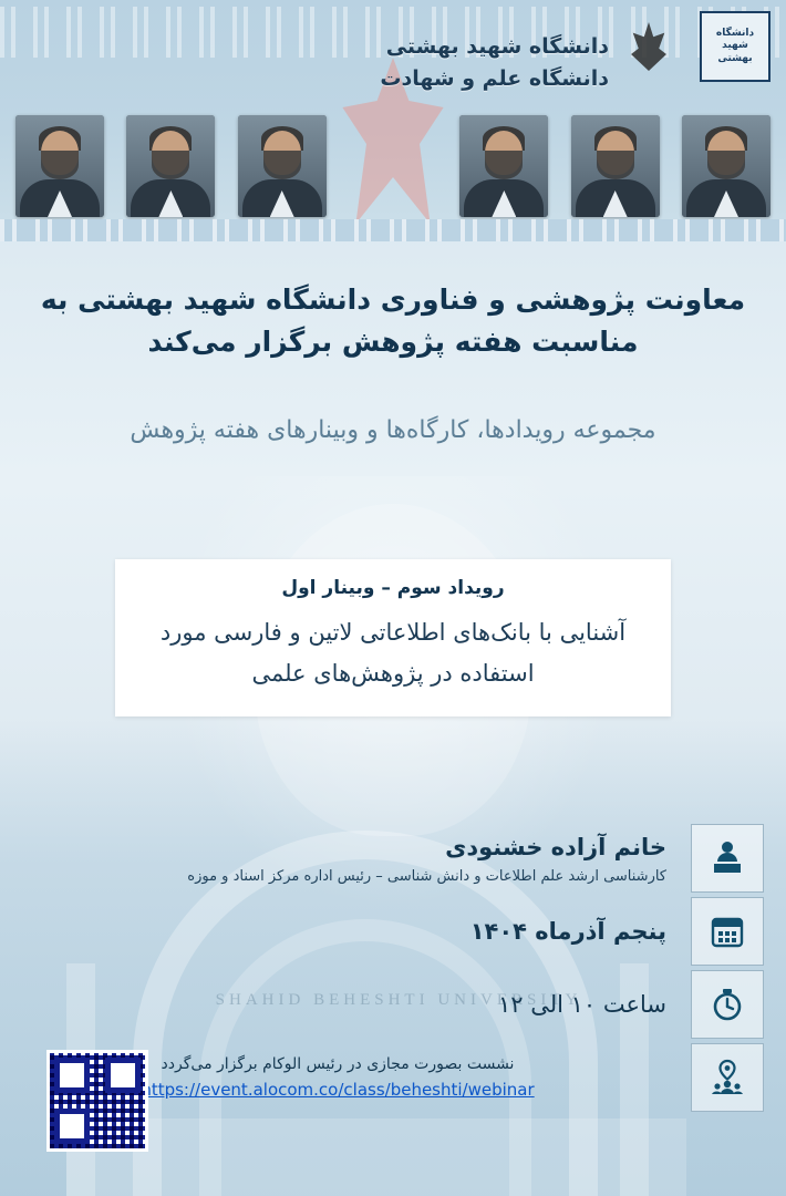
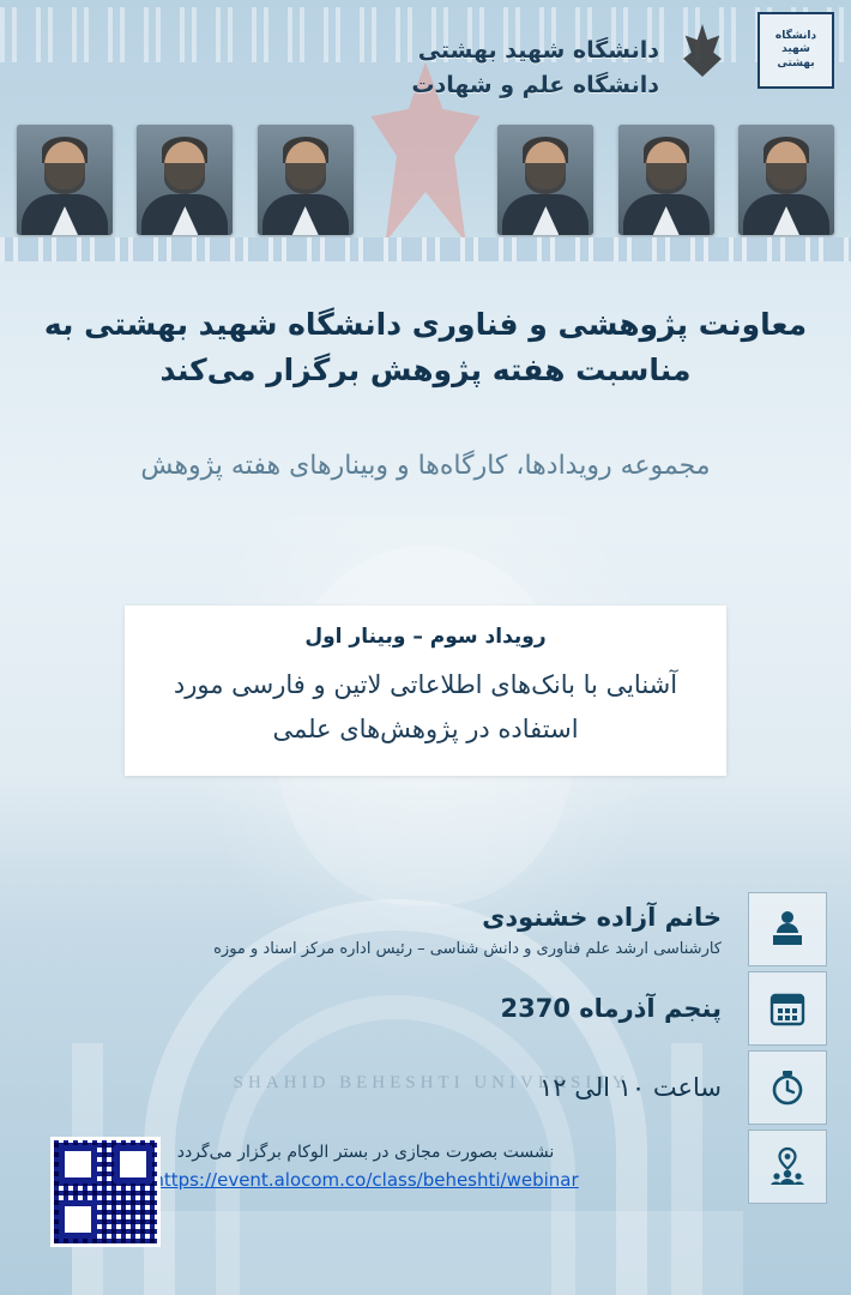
  SHAHID BEHESHTI UNIVERSITY
  دانشگاه شهید بهشتی
  دانشگاه علم و شهادت
  دانشگاه شهید بهشتی
  معاونت پژوهشی و فناوری دانشگاه شهید بهشتی به مناسبت هفته پژوهش برگزار می‌کند
  مجموعه رویدادها، کارگاه‌ها و وبینارهای هفته پژوهش
  رویداد سوم – وبینار اول
  آشنایی با بانک‌های اطلاعاتی لاتین و فارسی مورد استفاده در پژوهش‌های علمی
  خانم آزاده خشنودی
- کارشناسی ارشد علم اطلاعات و دانش شناسی – رئیس اداره مرکز اسناد و موزه
+ کارشناسی ارشد علم فناوری و دانش شناسی – رئیس اداره مرکز اسناد و موزه
- پنجم آذرماه ۱۴۰۴
+ پنجم آذرماه 2370
  ساعت ۱۰ الی ۱۲
- نشست بصورت مجازی در رئیس الوکام برگزار می‌گردد
+ نشست بصورت مجازی در بستر الوکام برگزار می‌گردد
  ttps://event.alocom.co/class/beheshti/webinar
